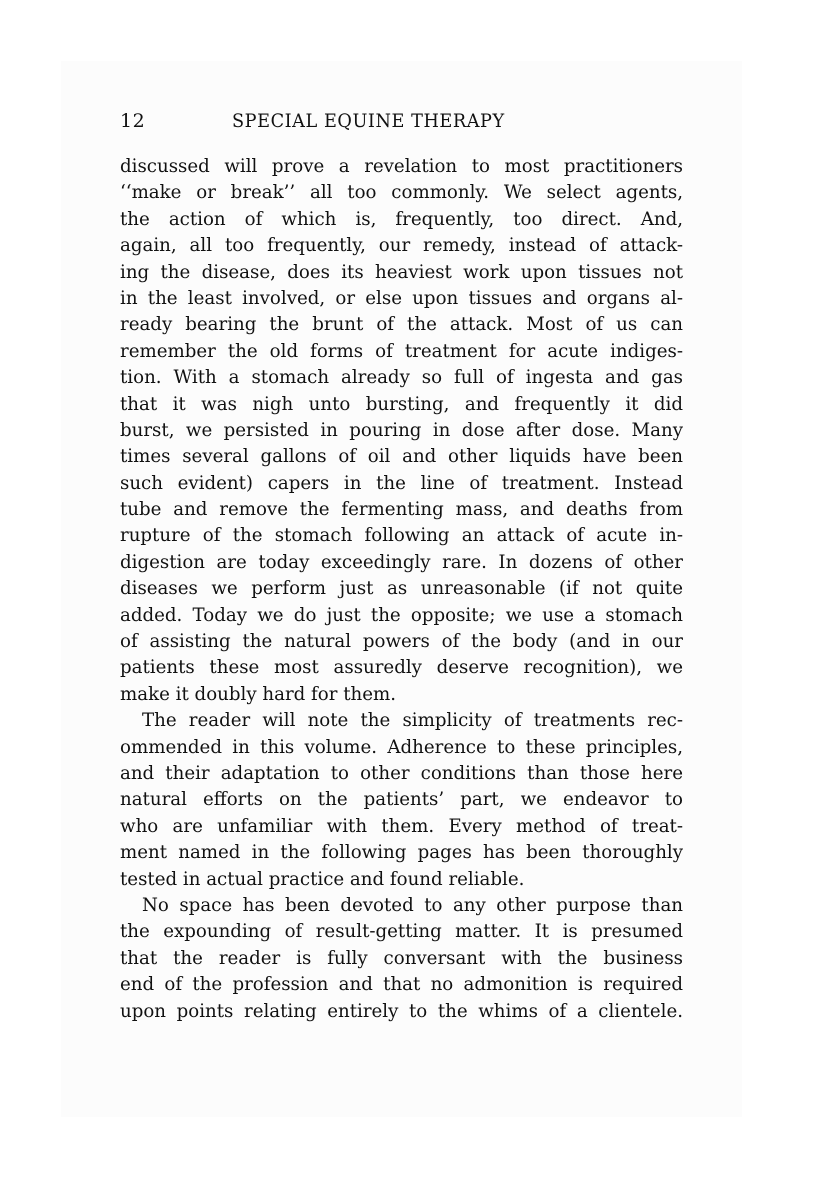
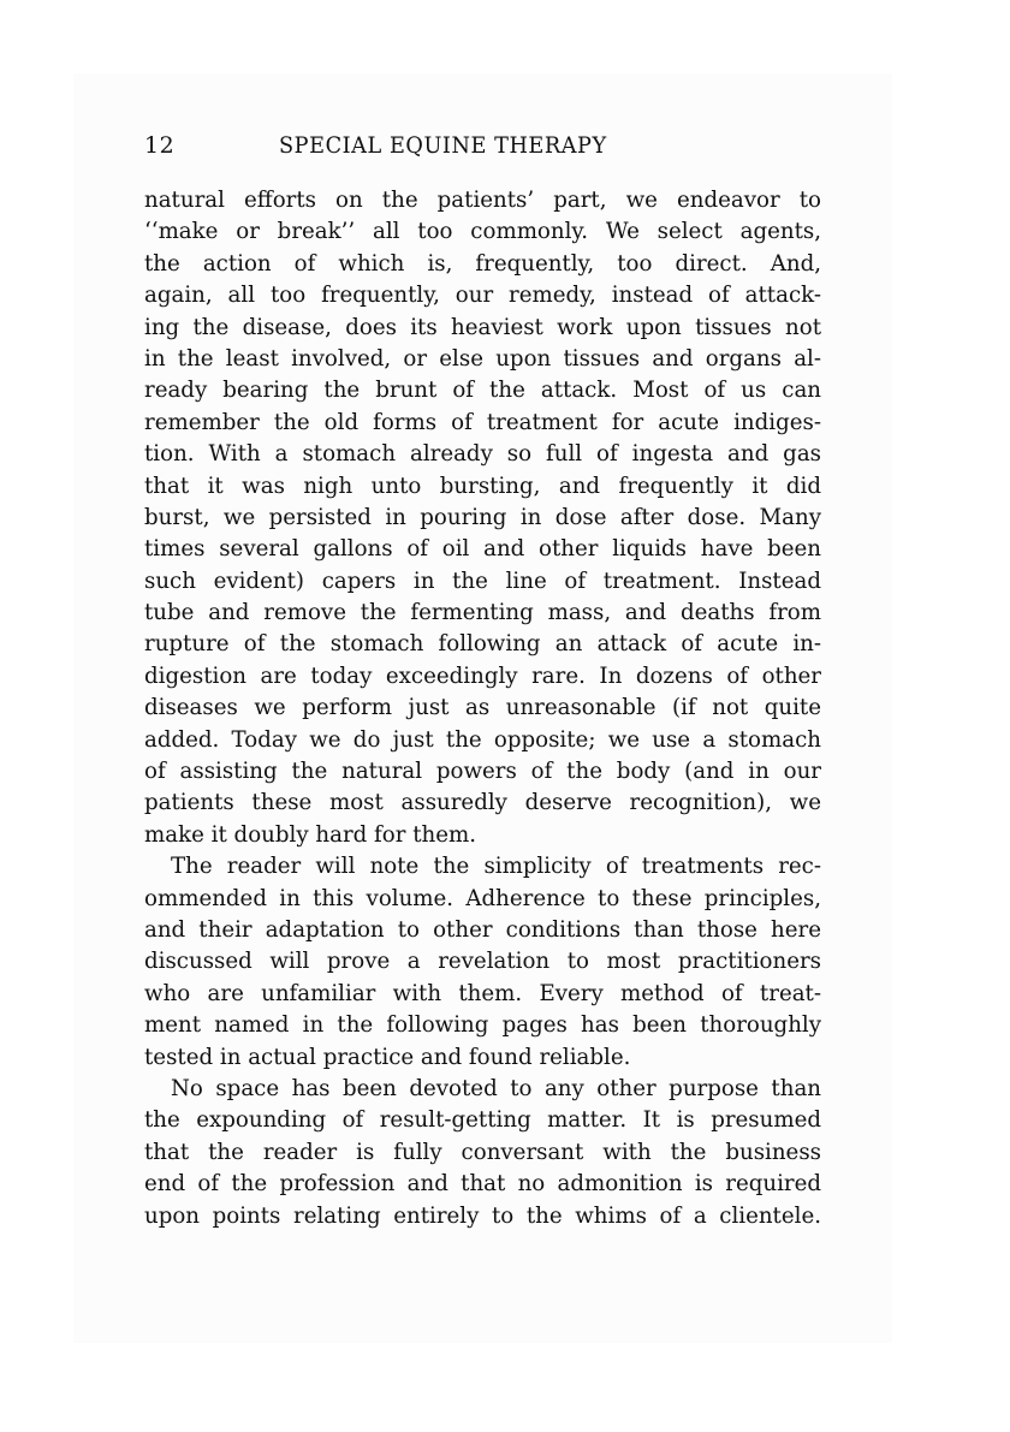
  12
  SPECIAL EQUINE THERAPY
- discussed will prove a revelation to most practitioners
+ natural efforts on the patients’ part, we endeavor to
  ‘‘make or break’’ all too commonly. We select agents,
  the action of which is, frequently, too direct. And,
  again, all too frequently, our remedy, instead of attack-
  ing the disease, does its heaviest work upon tissues not
  in the least involved, or else upon tissues and organs al-
  ready bearing the brunt of the attack. Most of us can
  remember the old forms of treatment for acute indiges-
  tion. With a stomach already so full of ingesta and gas
  that it was nigh unto bursting, and frequently it did
  burst, we persisted in pouring in dose after dose. Many
  times several gallons of oil and other liquids have been
  such evident) capers in the line of treatment. Instead
  tube and remove the fermenting mass, and deaths from
  rupture of the stomach following an attack of acute in-
  digestion are today exceedingly rare. In dozens of other
  diseases we perform just as unreasonable (if not quite
  added. Today we do just the opposite; we use a stomach
  of assisting the natural powers of the body (and in our
  patients these most assuredly deserve recognition), we
  make it doubly hard for them.
  The reader will note the simplicity of treatments rec-
  ommended in this volume. Adherence to these principles,
  and their adaptation to other conditions than those here
- natural efforts on the patients’ part, we endeavor to
+ discussed will prove a revelation to most practitioners
  who are unfamiliar with them. Every method of treat-
  ment named in the following pages has been thoroughly
  tested in actual practice and found reliable.
  No space has been devoted to any other purpose than
  the expounding of result-getting matter. It is presumed
  that the reader is fully conversant with the business
  end of the profession and that no admonition is required
  upon points relating entirely to the whims of a clientele.
